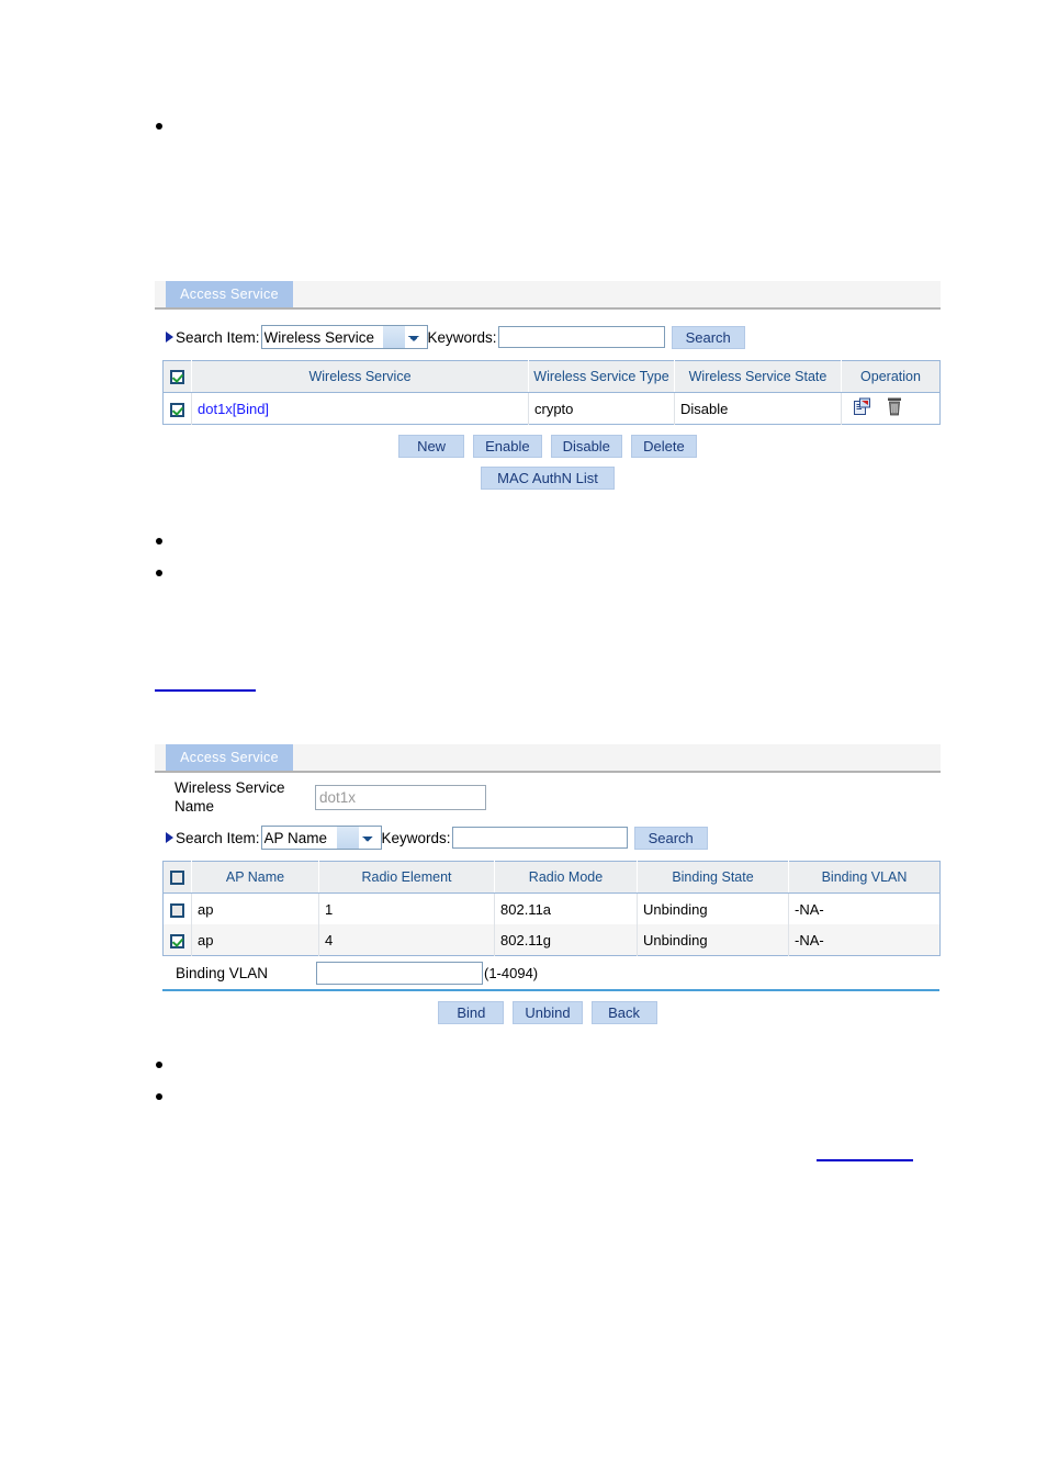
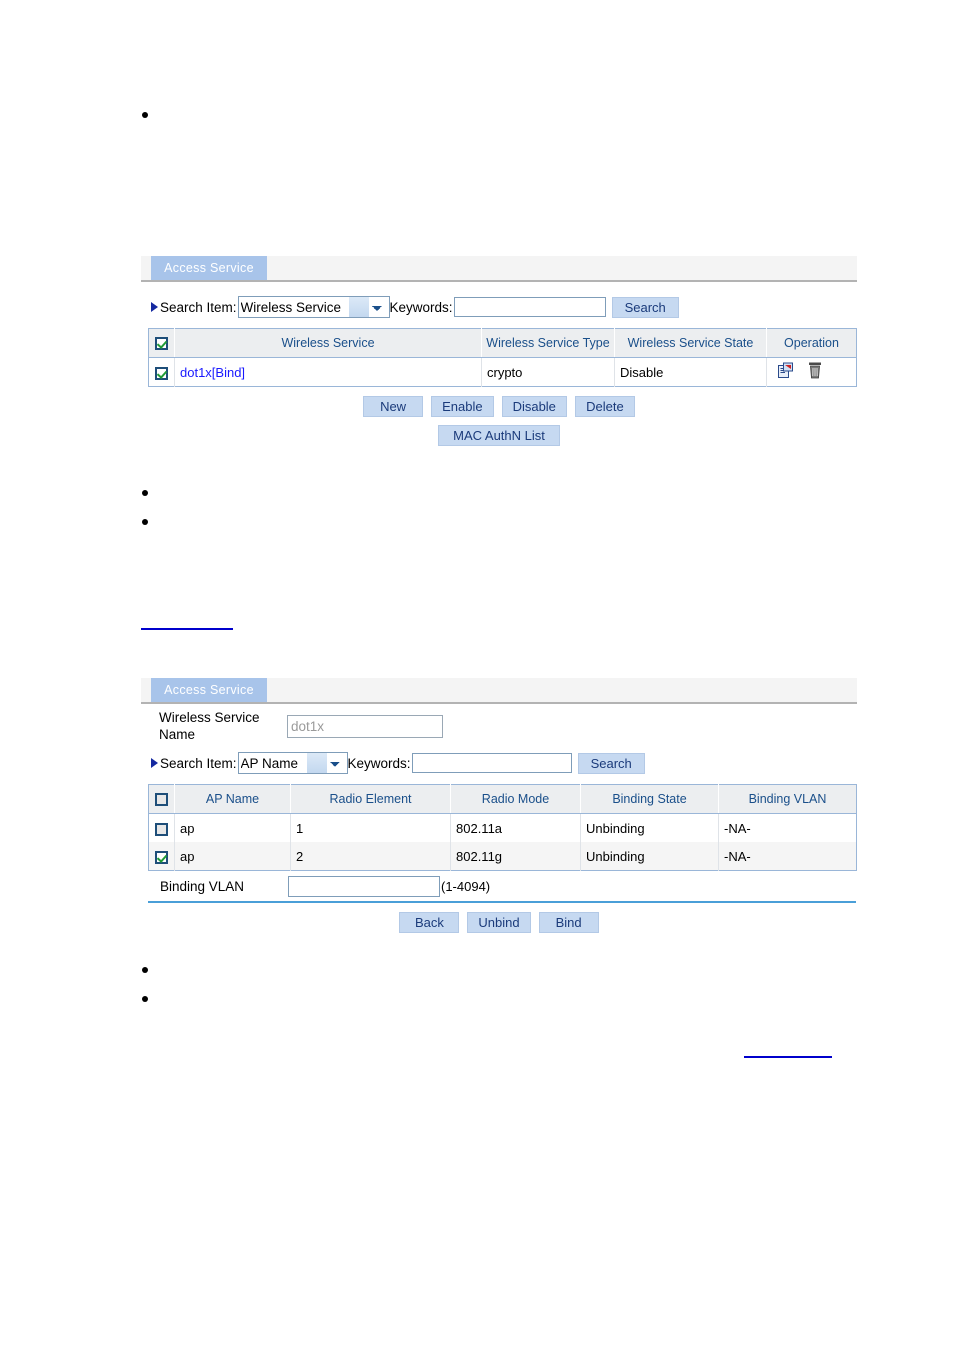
  Access Service
  Search Item:
  Wireless Service
  Keywords:
  Search
  	Wireless Service	Wireless Service Type	Wireless Service State	Operation
  	dot1x[Bind]	crypto	Disable
  New
  Enable
  Disable
  Delete
  MAC AuthN List
  Access Service
  Wireless Service
  Name
  dot1x
  Search Item:
  AP Name
  Keywords:
  Search
  	AP Name	Radio Element	Radio Mode	Binding State	Binding VLAN
  	ap	1	802.11a	Unbinding	-NA-
- 	ap	4	802.11g	Unbinding	-NA-
+ 	ap	2	802.11g	Unbinding	-NA-
  Binding VLAN
  (1-4094)
- Bind
+ Back
  Unbind
- Back
+ Bind
